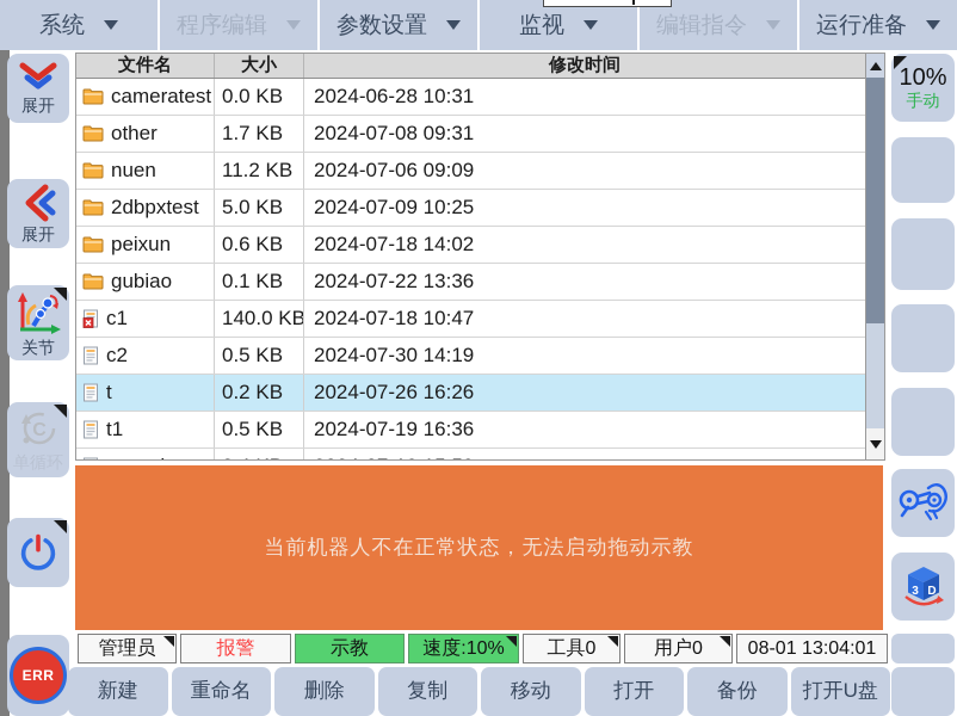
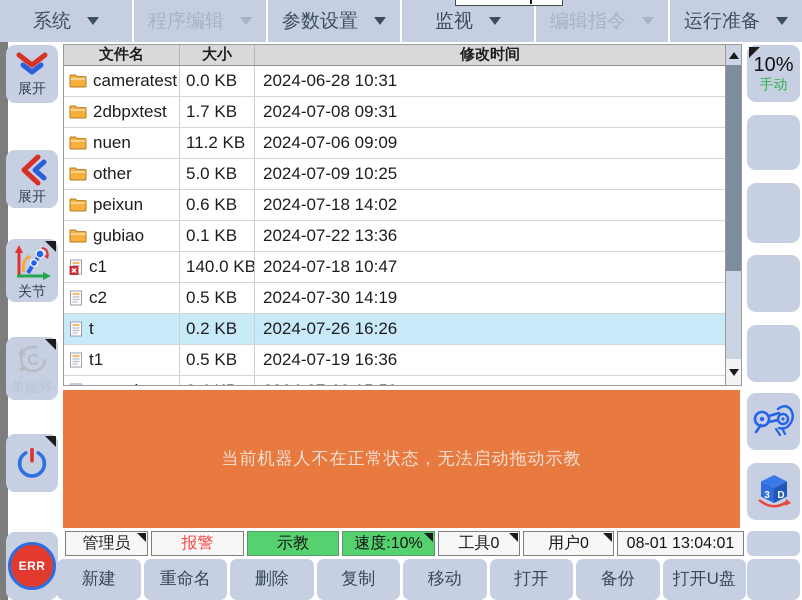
  系统
  程序编辑
  参数设置
  监视
  编辑指令
  运行准备
  展开
  展开
  关节
  C
  ERR
  文件名
  大小
  修改时间
  cameratest
  0.0 KB
  2024-06-28 10:31
- other
+ 2dbpxtest
  1.7 KB
  2024-07-08 09:31
  nuen
  11.2 KB
  2024-07-06 09:09
- 2dbpxtest
+ other
  5.0 KB
  2024-07-09 10:25
  peixun
  0.6 KB
  2024-07-18 14:02
  gubiao
  0.1 KB
  2024-07-22 13:36
  c1
  140.0 KB
  2024-07-18 10:47
  c2
  0.5 KB
  2024-07-30 14:19
  t
  0.2 KB
  2024-07-26 16:26
  t1
  0.5 KB
  2024-07-19 16:36
  10%
  手动
  3
  D
  当前机器人不在正常状态，无法启动拖动示教
  管理员
  报警
  示教
  速度:10%
  工具0
  用户0
  08-01 13:04:01
  新建
  重命名
  删除
  复制
  移动
  打开
  备份
  打开U盘
